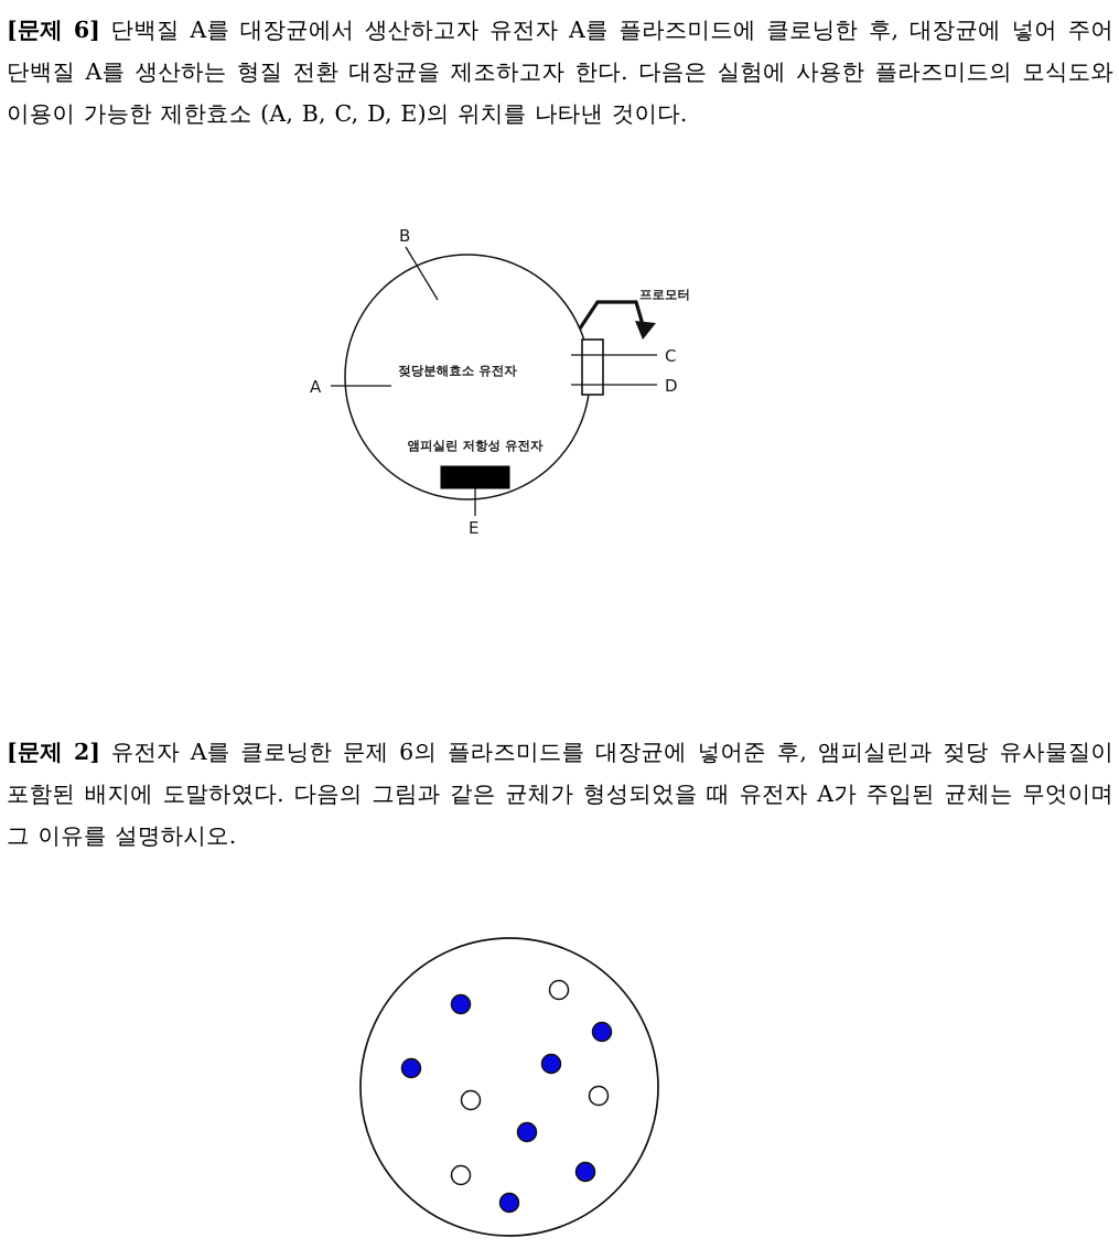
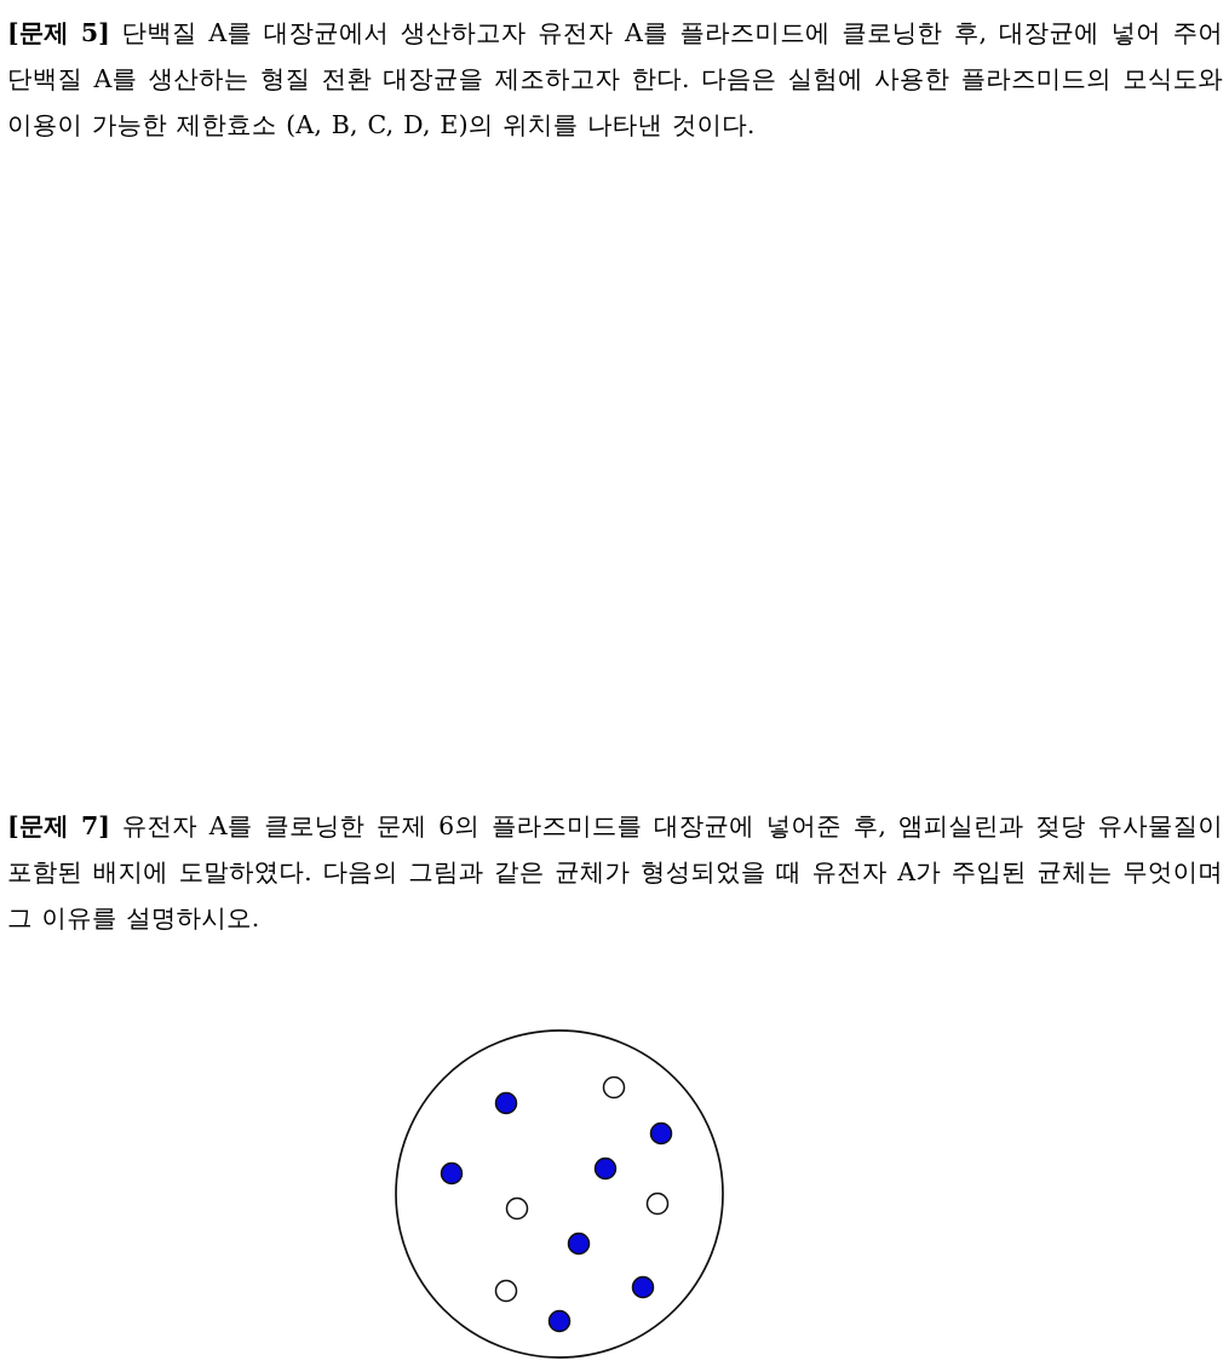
- [문제 6] 단백질 A를 대장균에서 생산하고자 유전자 A를 플라즈미드에 클로닝한 후, 대장균에 넣어 주어 단백질 A를 생산하는 형질 전환 대장균을 제조하고자 한다. 다음은 실험에 사용한 플라즈미드의 모식도와 이용이 가능한 제한효소 (A, B, C, D, E)의 위치를 나타낸 것이다.
+ [문제 5] 단백질 A를 대장균에서 생산하고자 유전자 A를 플라즈미드에 클로닝한 후, 대장균에 넣어 주어 단백질 A를 생산하는 형질 전환 대장균을 제조하고자 한다. 다음은 실험에 사용한 플라즈미드의 모식도와 이용이 가능한 제한효소 (A, B, C, D, E)의 위치를 나타낸 것이다.
- A
- B
- C
- D
- 젖당분해효소 유전자
- 프로모터
- 앰피실린 저항성 유전자
- E
- [문제 2] 유전자 A를 클로닝한 문제 6의 플라즈미드를 대장균에 넣어준 후, 앰피실린과 젖당 유사물질이 포함된 배지에 도말하였다. 다음의 그림과 같은 균체가 형성되었을 때 유전자 A가 주입된 균체는 무엇이며 그 이유를 설명하시오.
+ [문제 7] 유전자 A를 클로닝한 문제 6의 플라즈미드를 대장균에 넣어준 후, 앰피실린과 젖당 유사물질이 포함된 배지에 도말하였다. 다음의 그림과 같은 균체가 형성되었을 때 유전자 A가 주입된 균체는 무엇이며 그 이유를 설명하시오.
